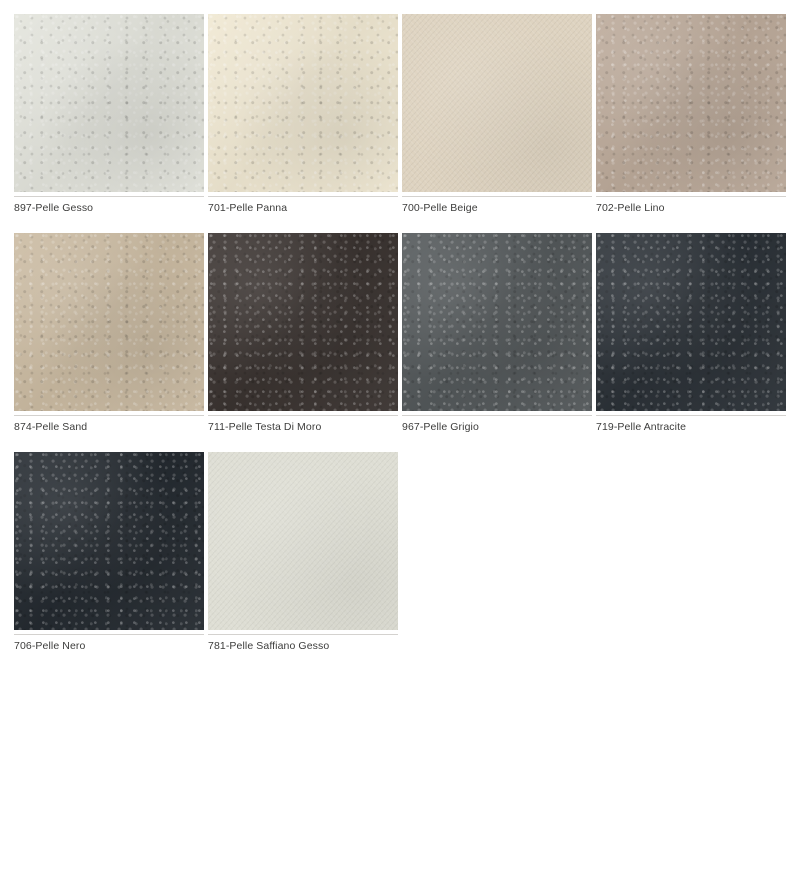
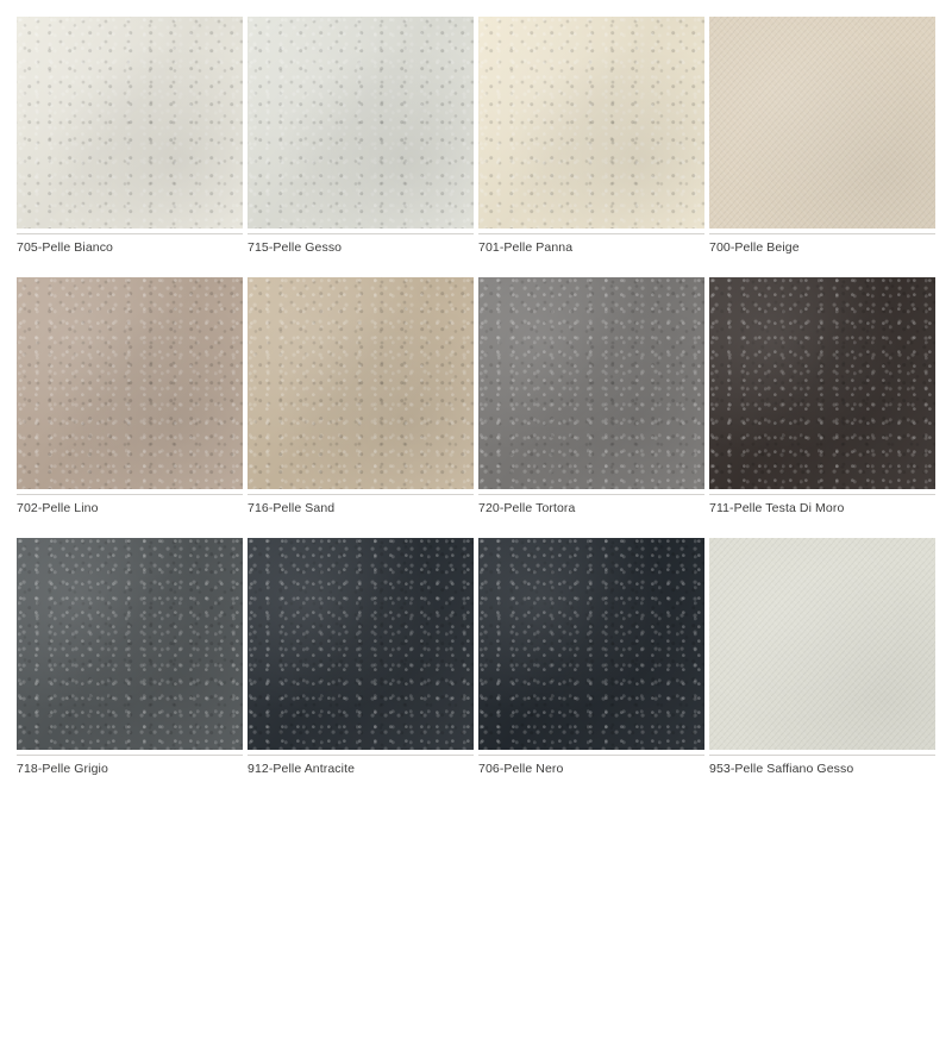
+ 705-Pelle Bianco
- 897-Pelle Gesso
+ 715-Pelle Gesso
  701-Pelle Panna
  700-Pelle Beige
  702-Pelle Lino
- 874-Pelle Sand
+ 716-Pelle Sand
+ 720-Pelle Tortora
  711-Pelle Testa Di Moro
- 967-Pelle Grigio
+ 718-Pelle Grigio
- 719-Pelle Antracite
+ 912-Pelle Antracite
  706-Pelle Nero
- 781-Pelle Saffiano Gesso
+ 953-Pelle Saffiano Gesso
